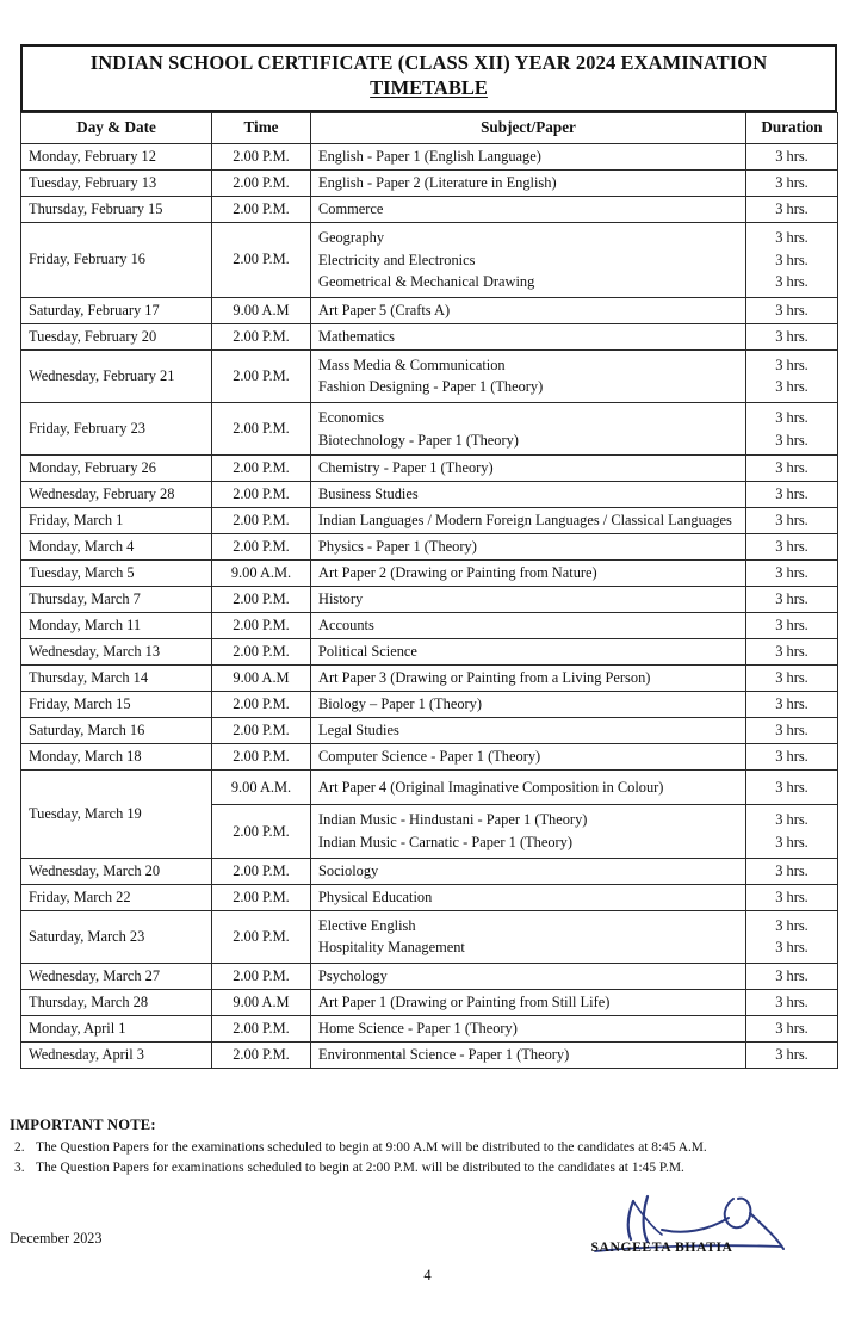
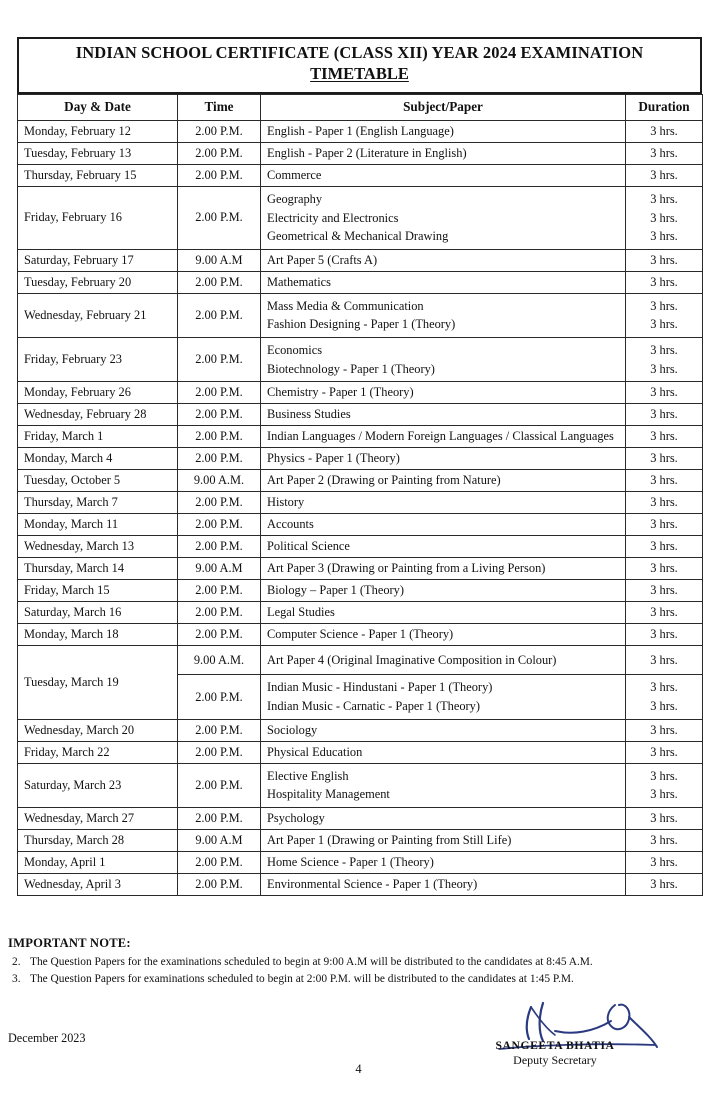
  INDIAN SCHOOL CERTIFICATE (CLASS XII) YEAR 2024 EXAMINATION
  TIMETABLE
  Day & Date	Time	Subject/Paper	Duration
  Monday, February 12	2.00 P.M.	English - Paper 1 (English Language)	3 hrs.
  Tuesday, February 13	2.00 P.M.	English - Paper 2 (Literature in English)	3 hrs.
  Thursday, February 15	2.00 P.M.	Commerce	3 hrs.
  Friday, February 16	2.00 P.M.	GeographyElectricity and ElectronicsGeometrical & Mechanical Drawing	3 hrs.3 hrs.3 hrs.
  Saturday, February 17	9.00 A.M	Art Paper 5 (Crafts A)	3 hrs.
  Tuesday, February 20	2.00 P.M.	Mathematics	3 hrs.
  Wednesday, February 21	2.00 P.M.	Mass Media & CommunicationFashion Designing - Paper 1 (Theory)	3 hrs.3 hrs.
  Friday, February 23	2.00 P.M.	EconomicsBiotechnology - Paper 1 (Theory)	3 hrs.3 hrs.
  Monday, February 26	2.00 P.M.	Chemistry - Paper 1 (Theory)	3 hrs.
  Wednesday, February 28	2.00 P.M.	Business Studies	3 hrs.
  Friday, March 1	2.00 P.M.	Indian Languages / Modern Foreign Languages / Classical Languages	3 hrs.
  Monday, March 4	2.00 P.M.	Physics - Paper 1 (Theory)	3 hrs.
- Tuesday, March 5	9.00 A.M.	Art Paper 2 (Drawing or Painting from Nature)	3 hrs.
+ Tuesday, October 5	9.00 A.M.	Art Paper 2 (Drawing or Painting from Nature)	3 hrs.
  Thursday, March 7	2.00 P.M.	History	3 hrs.
  Monday, March 11	2.00 P.M.	Accounts	3 hrs.
  Wednesday, March 13	2.00 P.M.	Political Science	3 hrs.
  Thursday, March 14	9.00 A.M	Art Paper 3 (Drawing or Painting from a Living Person)	3 hrs.
  Friday, March 15	2.00 P.M.	Biology – Paper 1 (Theory)	3 hrs.
  Saturday, March 16	2.00 P.M.	Legal Studies	3 hrs.
  Monday, March 18	2.00 P.M.	Computer Science - Paper 1 (Theory)	3 hrs.
  Tuesday, March 19	9.00 A.M.	Art Paper 4 (Original Imaginative Composition in Colour)	3 hrs.
  2.00 P.M.	Indian Music - Hindustani - Paper 1 (Theory)Indian Music - Carnatic - Paper 1 (Theory)	3 hrs.3 hrs.
  Wednesday, March 20	2.00 P.M.	Sociology	3 hrs.
  Friday, March 22	2.00 P.M.	Physical Education	3 hrs.
  Saturday, March 23	2.00 P.M.	Elective EnglishHospitality Management	3 hrs.3 hrs.
  Wednesday, March 27	2.00 P.M.	Psychology	3 hrs.
  Thursday, March 28	9.00 A.M	Art Paper 1 (Drawing or Painting from Still Life)	3 hrs.
  Monday, April 1	2.00 P.M.	Home Science - Paper 1 (Theory)	3 hrs.
  Wednesday, April 3	2.00 P.M.	Environmental Science - Paper 1 (Theory)	3 hrs.
  IMPORTANT NOTE:
  2.
  The Question Papers for the examinations scheduled to begin at 9:00 A.M will be distributed to the candidates at 8:45 A.M.
  3.
  The Question Papers for examinations scheduled to begin at 2:00 P.M. will be distributed to the candidates at 1:45 P.M.
  December 2023
  SANGEETA BHATIA
+ Deputy Secretary
  4
